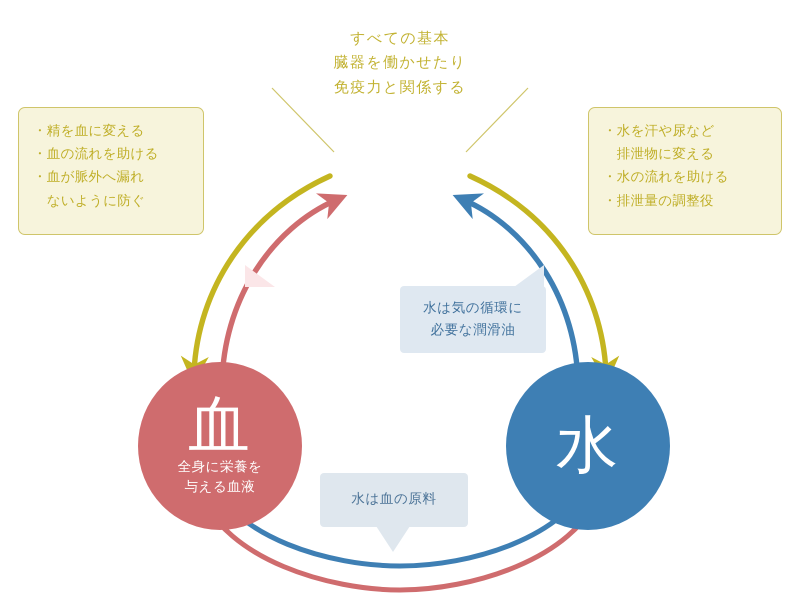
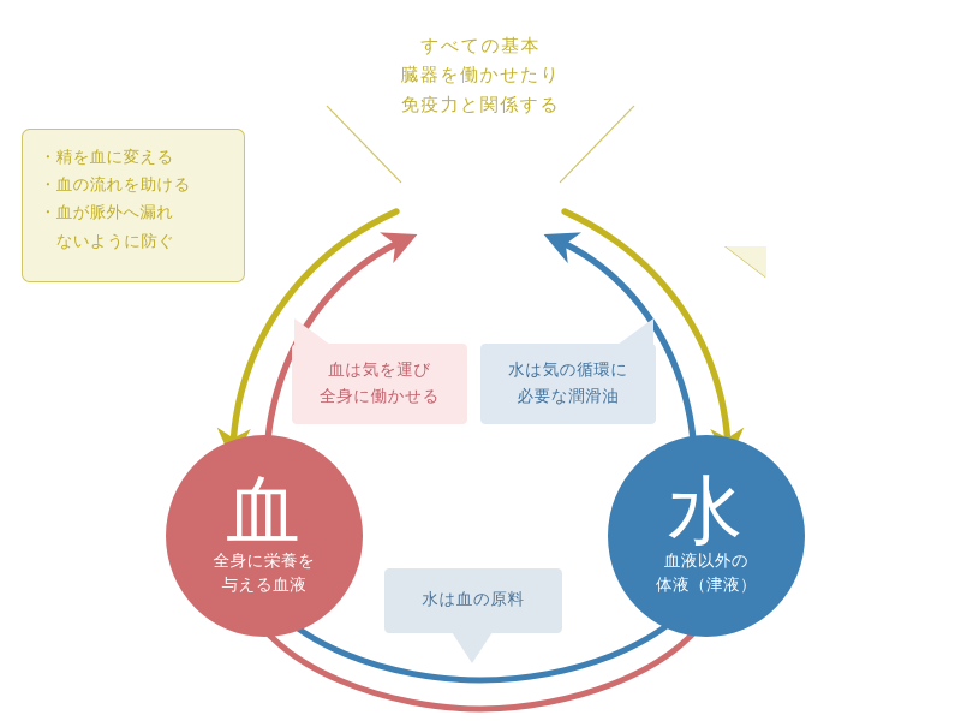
  すべての基本
  臓器を働かせたり
  免疫力と関係する
  ・精を血に変える
  ・血の流れを助ける
  ・血が脈外へ漏れ
  ないように防ぐ
- ・水を汗や尿など
- 排泄物に変える
- ・水の流れを助ける
- ・排泄量の調整役
  血
  全身に栄養を
  与える血液
  水
+ 血液以外の
+ 体液（津液）
+ 血は気を運び
+ 全身に働かせる
  水は気の循環に
  必要な潤滑油
  水は血の原料
